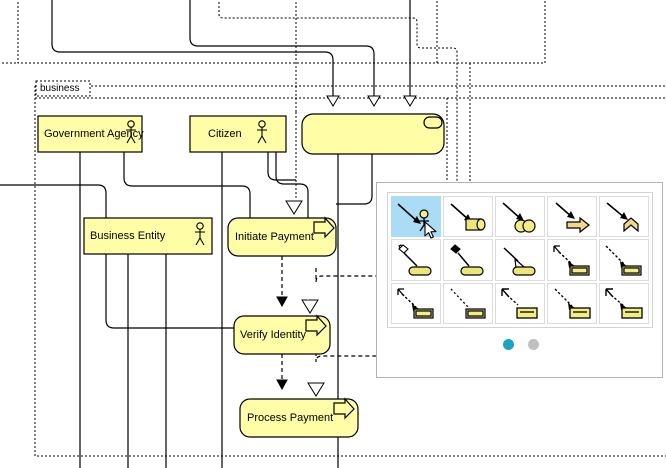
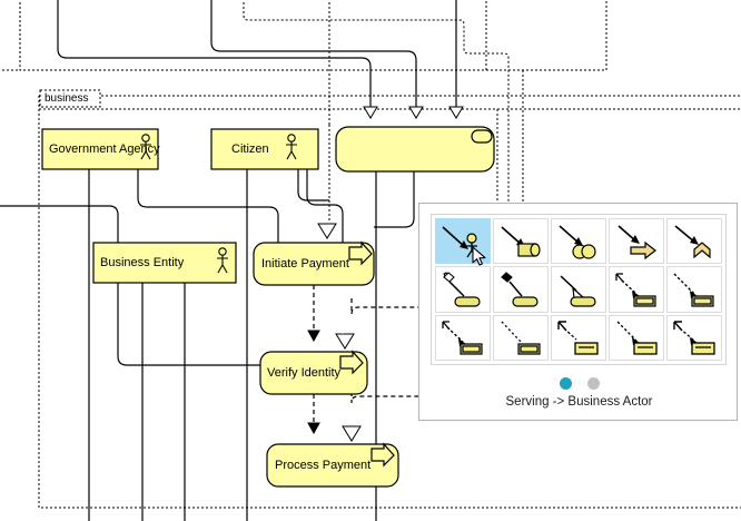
  business
  Government Agency
  Citizen
  Business Entity
  Initiate Payment
  Verify Identity
  Process Payment
+ Serving -> Business Actor
